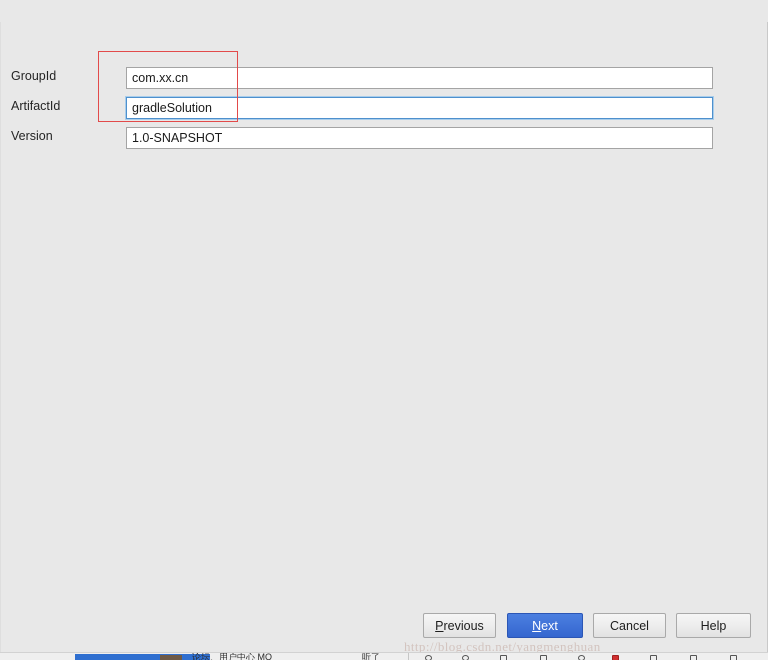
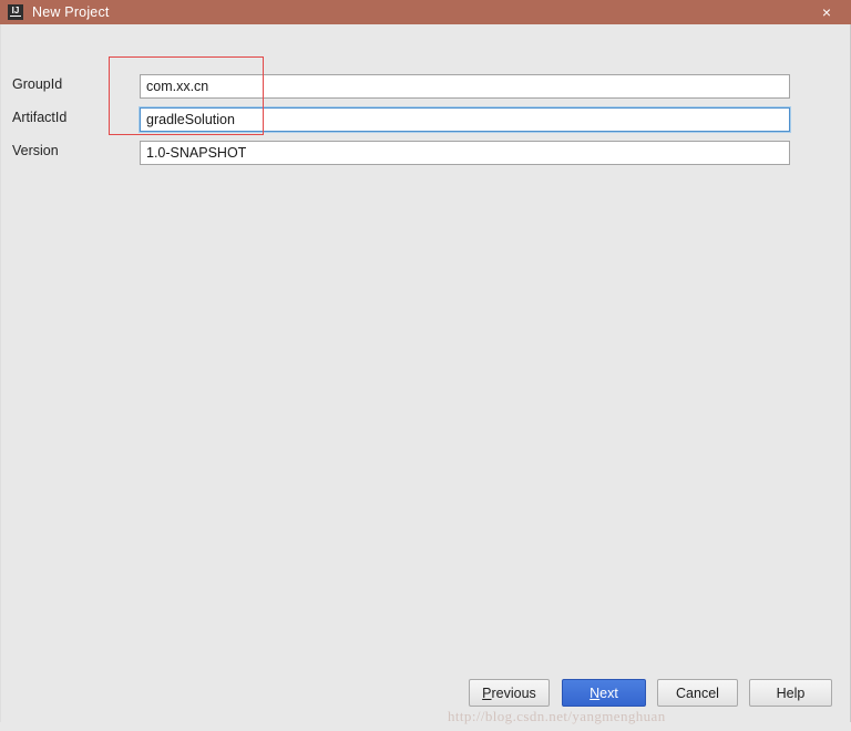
+ IJ
+ New Project
+ ×
  GroupId
  com.xx.cn
  ArtifactId
  gradleSolution
  Version
  1.0-SNAPSHOT
  P
  revious
  N
  ext
  Cancel
  Help
  http://blog.csdn.net/yangmenghuan
- 论坛、用户中心 MQ
- 听了
